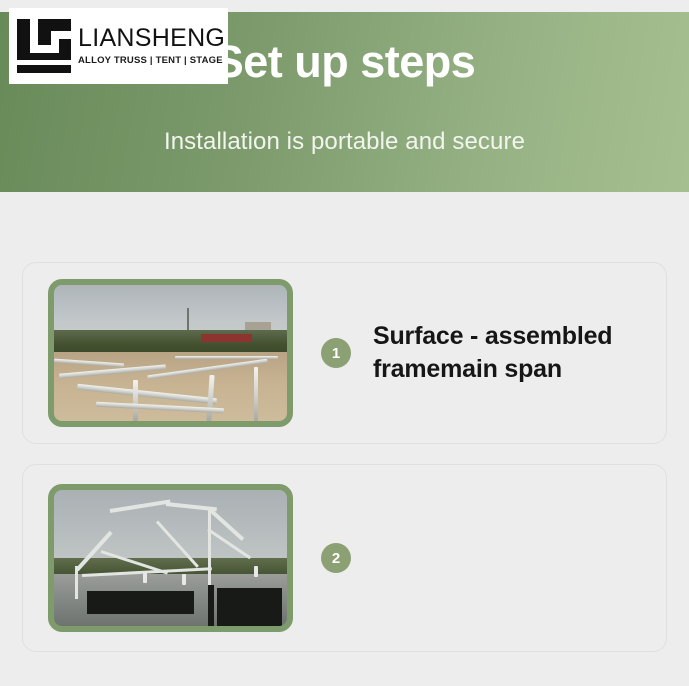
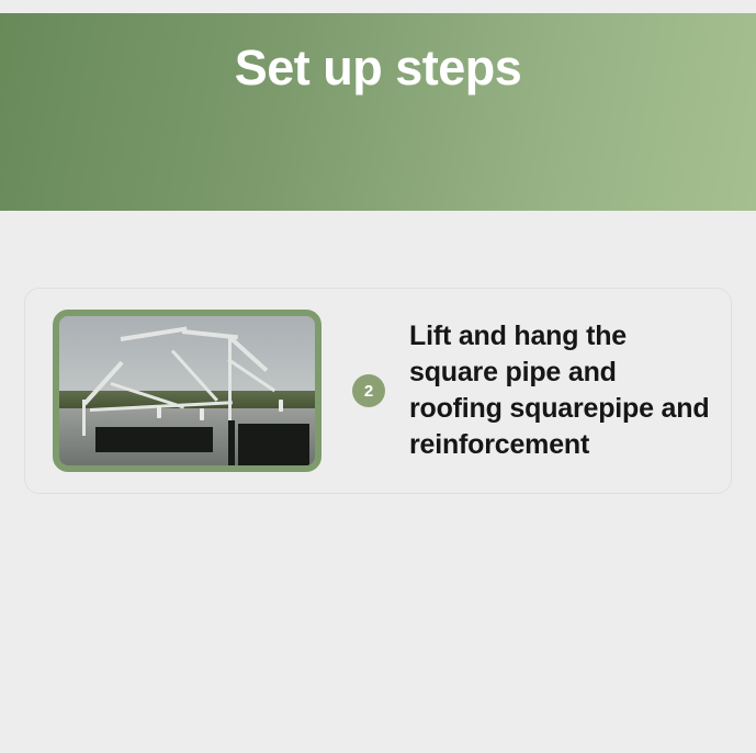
  Set up steps
- Installation is portable and secure
- LIANSHENG
- ALLOY TRUSS | TENT | STAGE
- 1
- Surface - assembled framemain span
  2
+ Lift and hang the square pipe and roofing squarepipe and reinforcement
